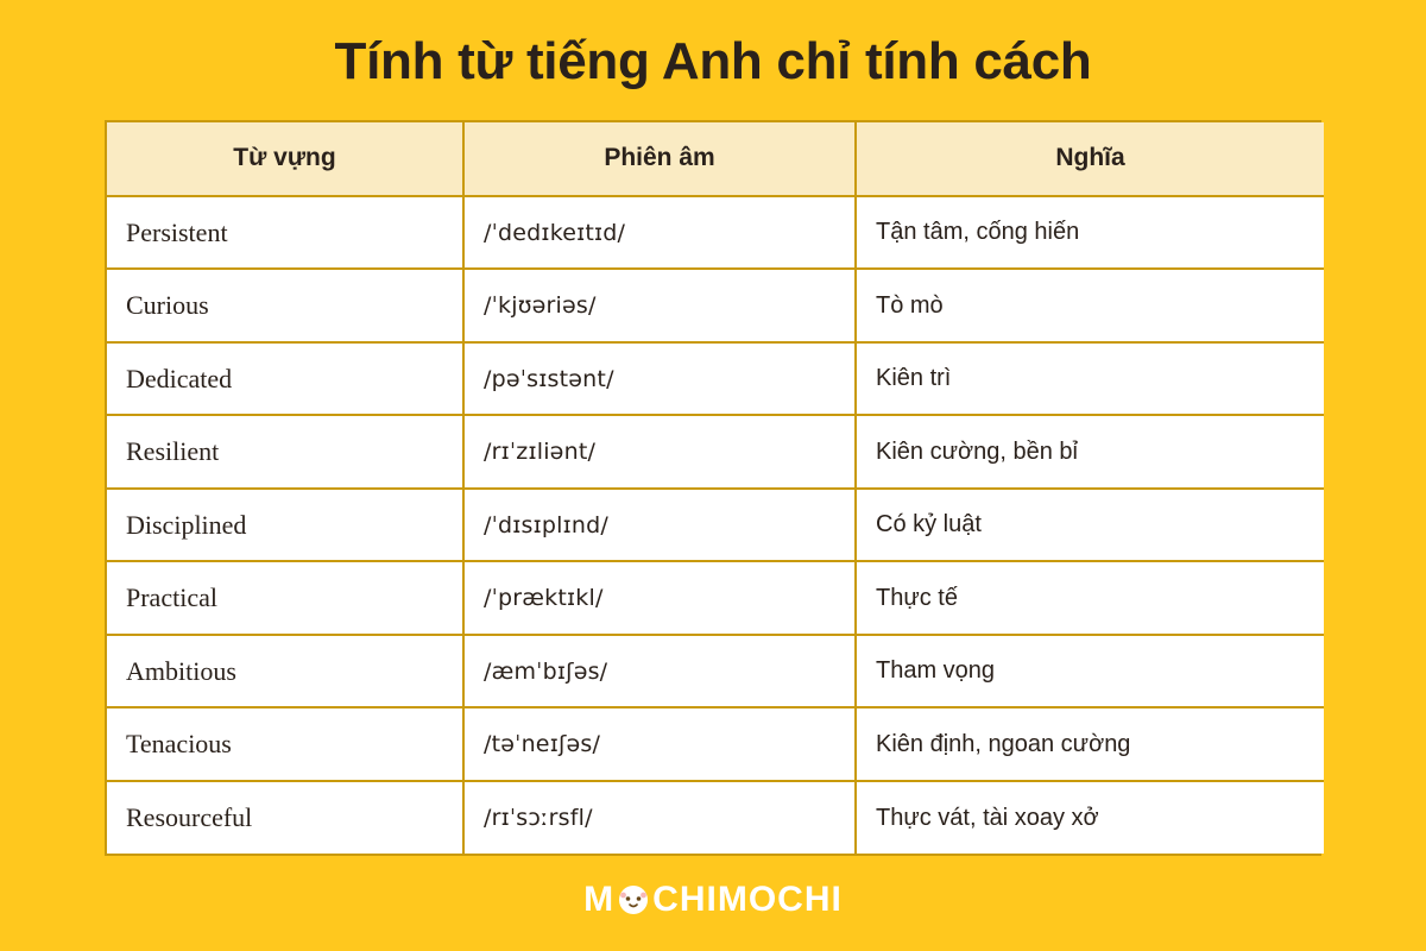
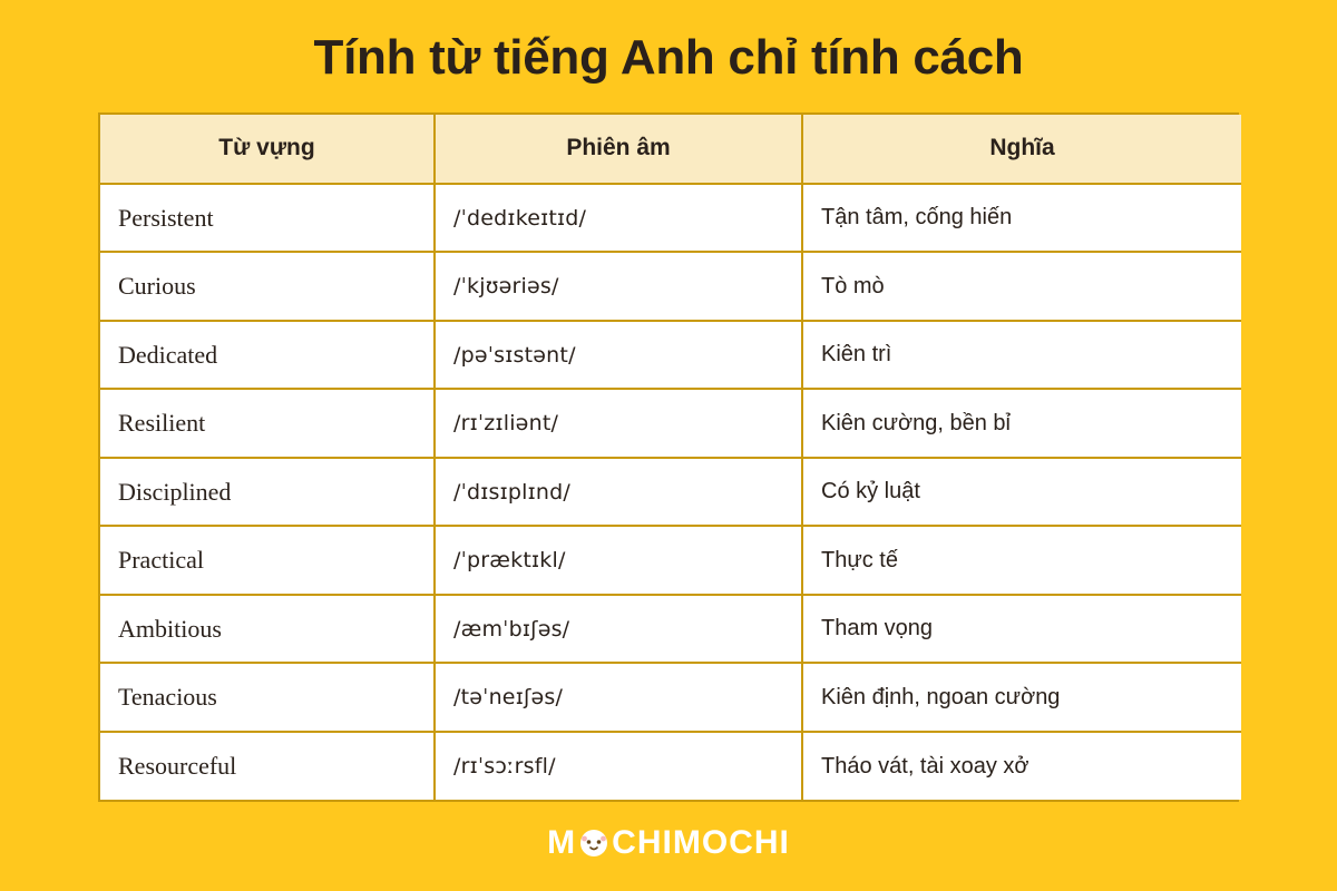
  Tính từ tiếng Anh chỉ tính cách
  Từ vựng	Phiên âm	Nghĩa
  Persistent	/ˈdedɪkeɪtɪd/	Tận tâm, cống hiến
  Curious	/ˈkjʊəriəs/	Tò mò
  Dedicated	/pəˈsɪstənt/	Kiên trì
  Resilient	/rɪˈzɪliənt/	Kiên cường, bền bỉ
  Disciplined	/ˈdɪsɪplɪnd/	Có kỷ luật
  Practical	/ˈpræktɪkl/	Thực tế
  Ambitious	/æmˈbɪʃəs/	Tham vọng
  Tenacious	/təˈneɪʃəs/	Kiên định, ngoan cường
- Resourceful	/rɪˈsɔːrsfl/	Thực vát, tài xoay xở
+ Resourceful	/rɪˈsɔːrsfl/	Tháo vát, tài xoay xở
  M
  CHIMOCHI
